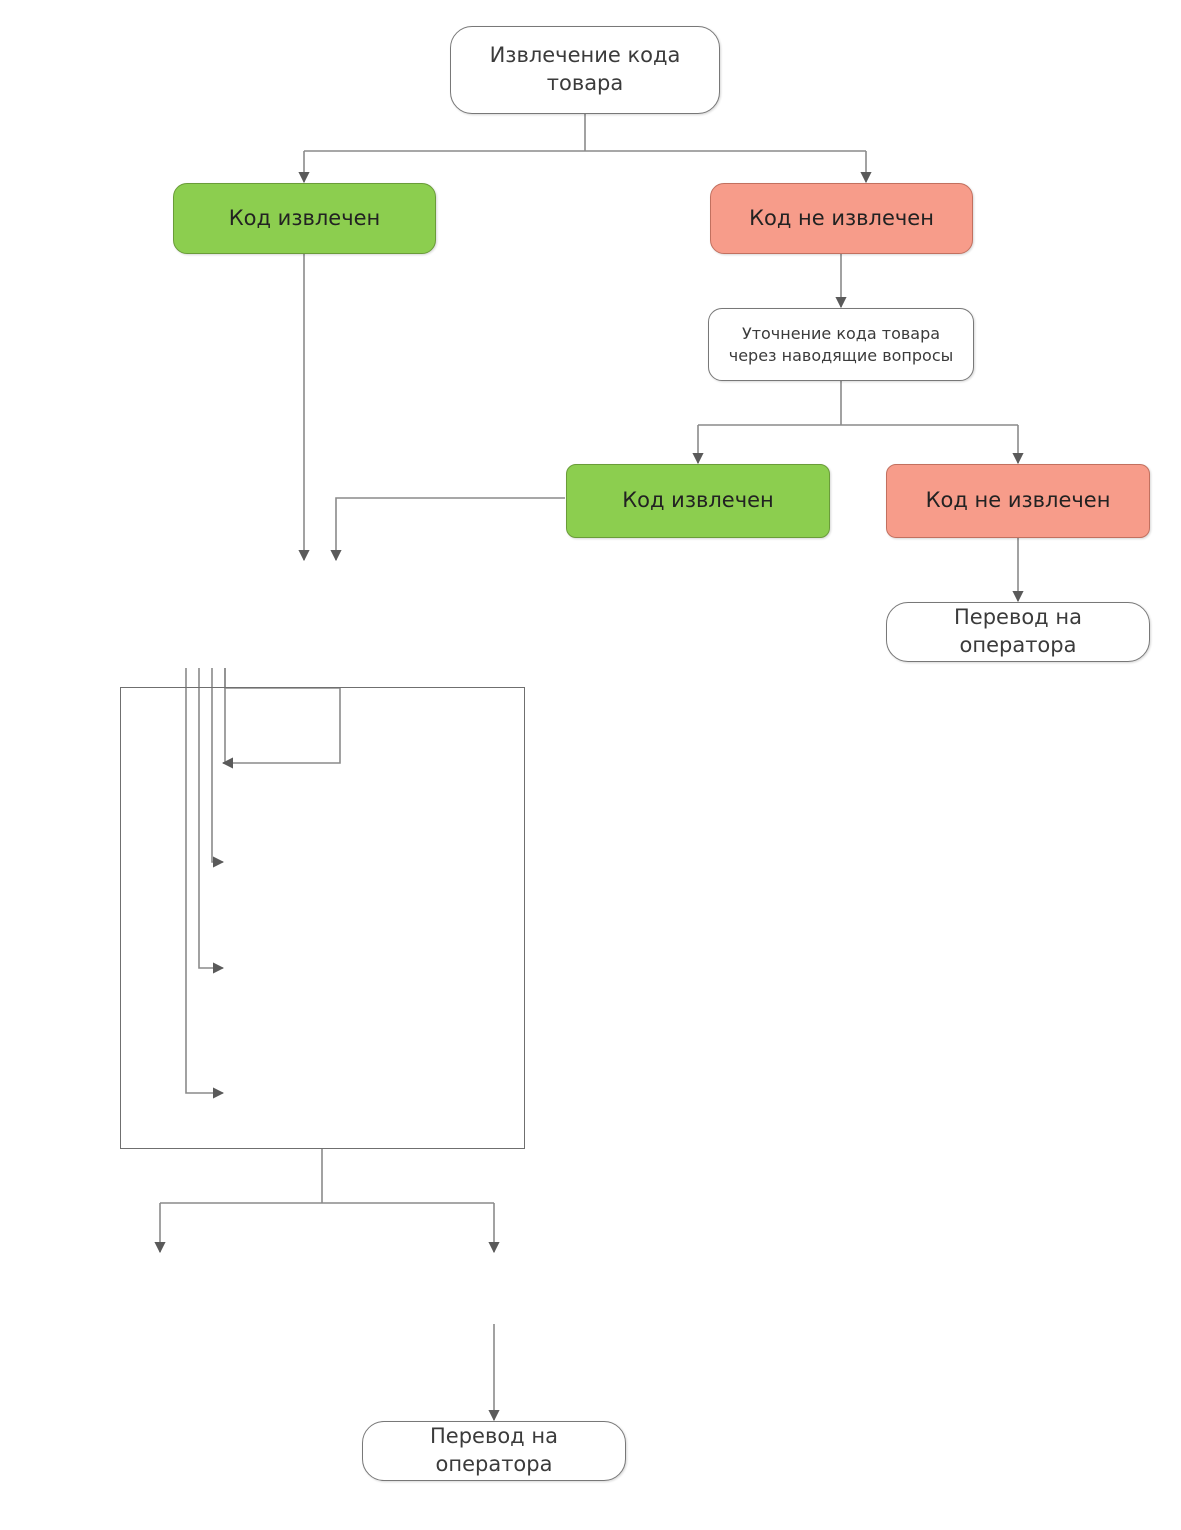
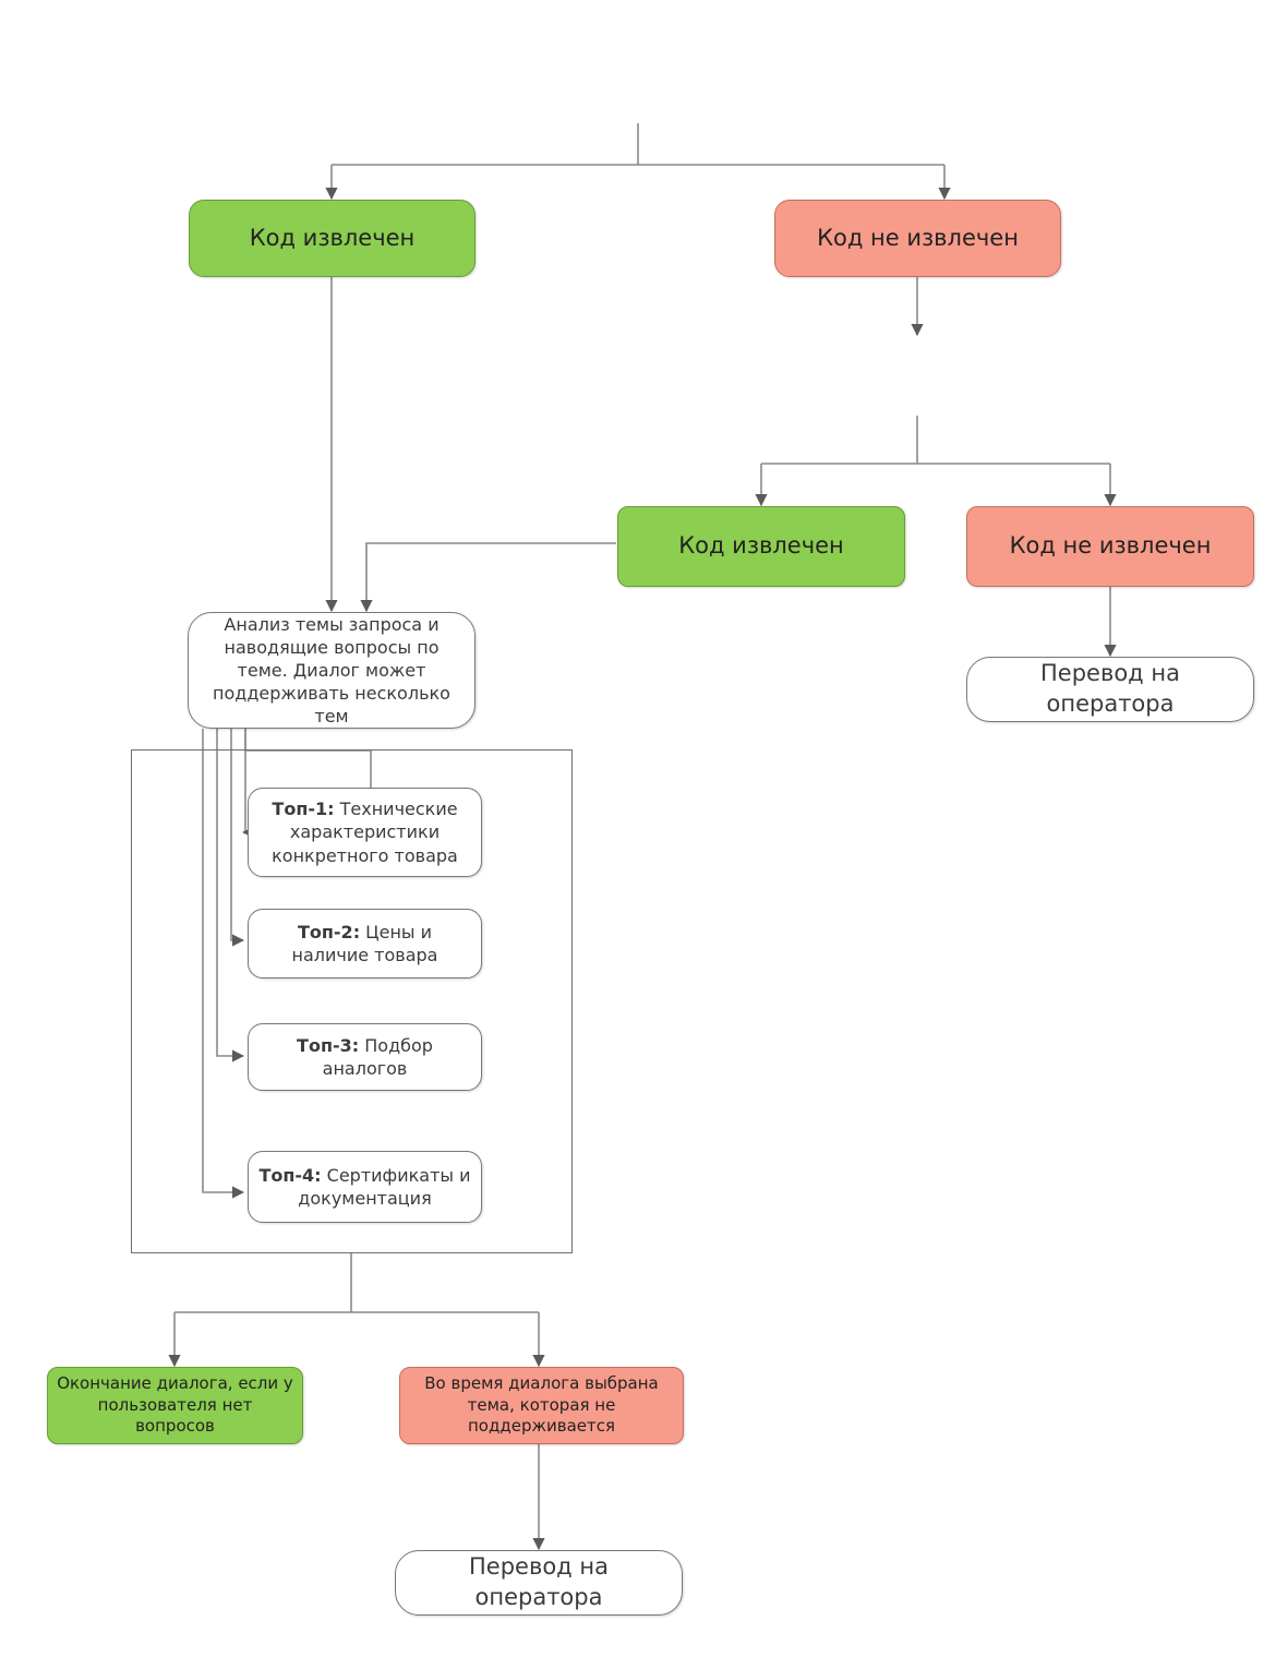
- Извлечение кода товара
  Код извлечен
  Код не извлечен
- Уточнение кода товара через наводящие вопросы
  Код извлечен
  Код не извлечен
  Перевод на оператора
+ Анализ темы запроса и наводящие вопросы по теме. Диалог может поддерживать несколько тем
+ Топ-1: Технические характеристики конкретного товара
+ Топ-2: Цены и наличие товара
+ Топ-3: Подбор аналогов
+ Топ-4: Сертификаты и документация
+ Окончание диалога, если у пользователя нет вопросов
+ Во время диалога выбрана тема, которая не поддерживается
  Перевод на оператора
